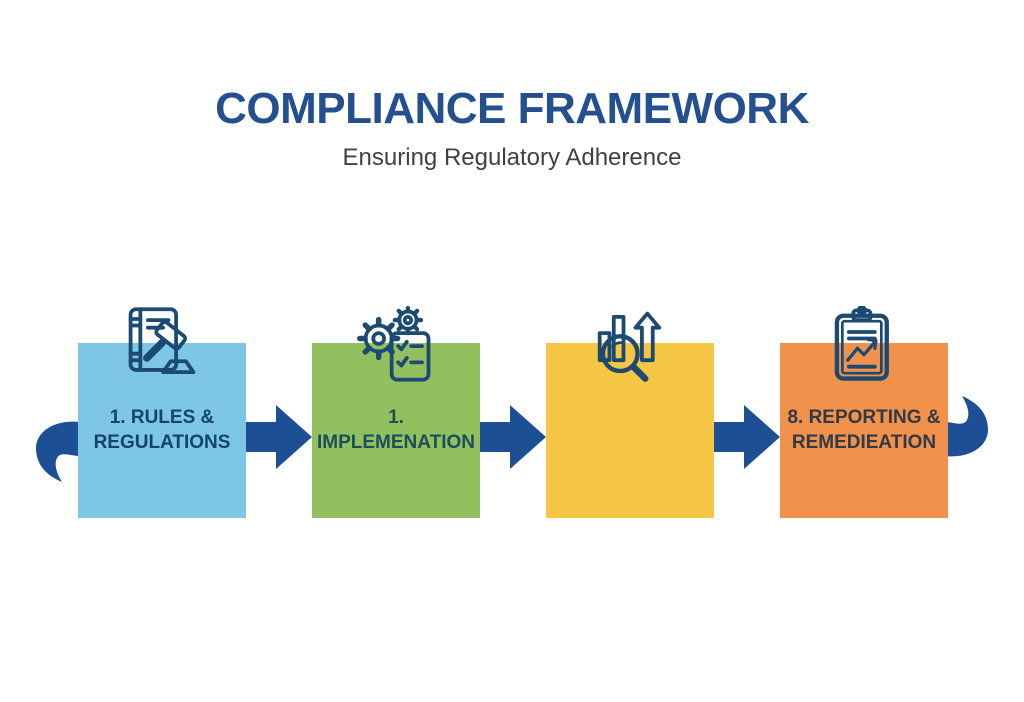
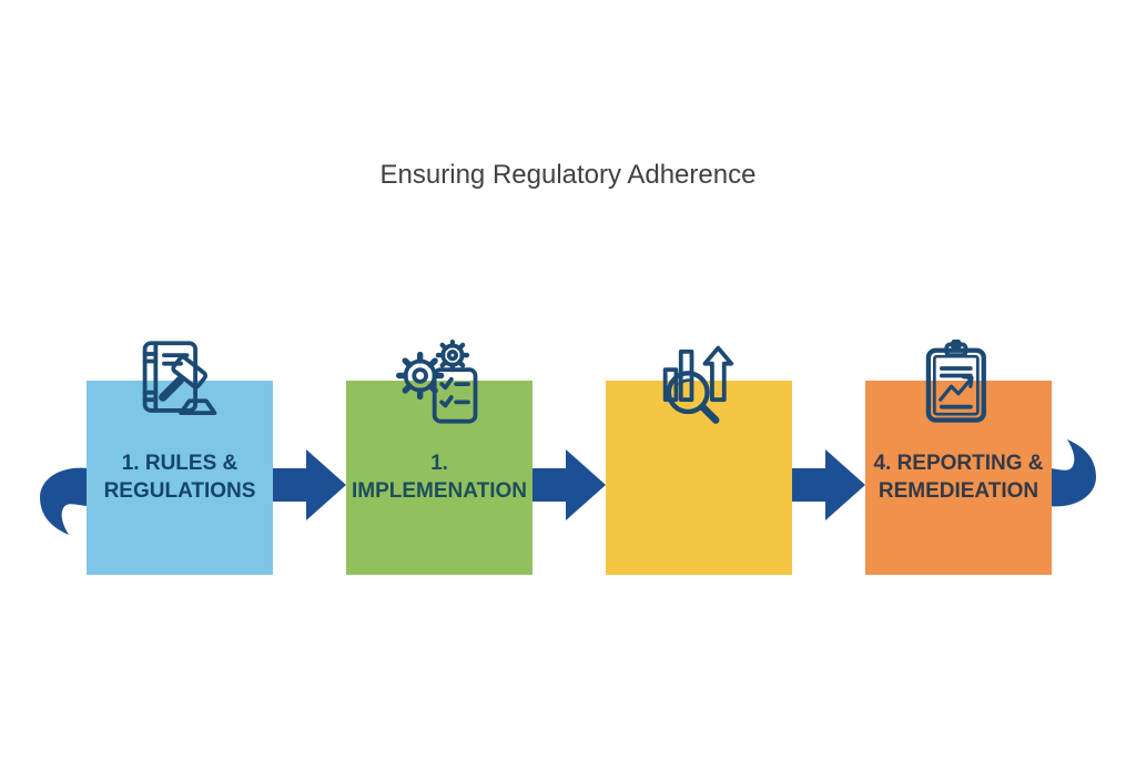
- COMPLIANCE FRAMEWORK
  Ensuring Regulatory Adherence
  1. RULES & REGULATIONS
  1. IMPLEMENATION
- 8. REPORTING & REMEDIEATION
+ 4. REPORTING & REMEDIEATION
